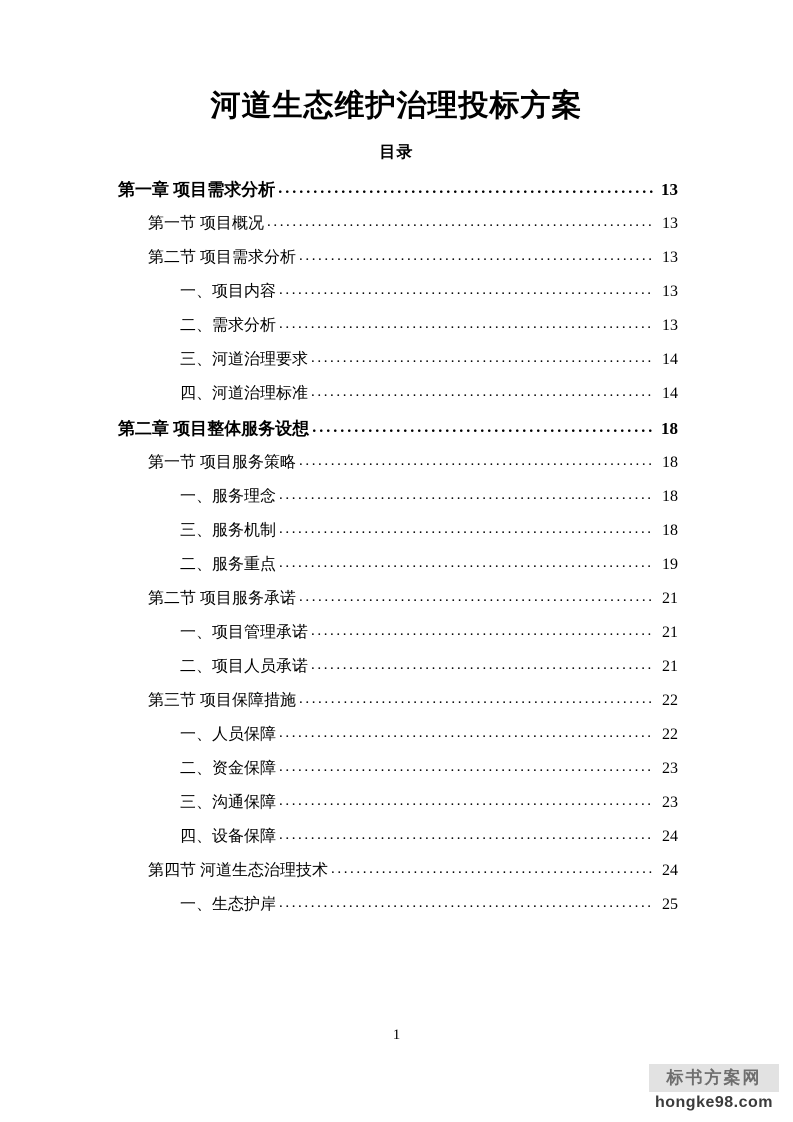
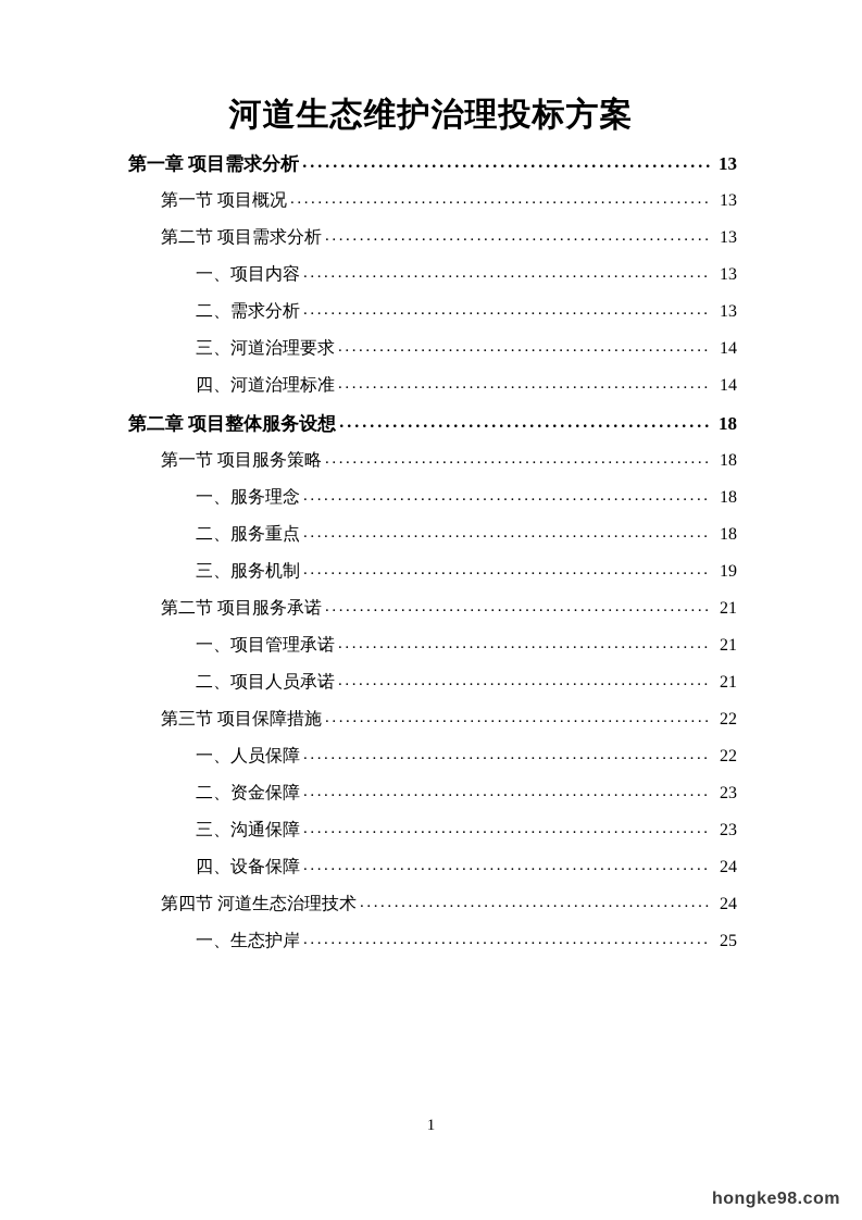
  河道生态维护治理投标方案
- 目录
  第一章 项目需求分析
  13
  第一节 项目概况
  13
  第二节 项目需求分析
  13
  一、项目内容
  13
  二、需求分析
  13
  三、河道治理要求
  14
  四、河道治理标准
  14
  第二章 项目整体服务设想
  18
  第一节 项目服务策略
  18
  一、服务理念
  18
- 三、服务机制
+ 二、服务重点
  18
- 二、服务重点
+ 三、服务机制
  19
  第二节 项目服务承诺
  21
  一、项目管理承诺
  21
  二、项目人员承诺
  21
  第三节 项目保障措施
  22
  一、人员保障
  22
  二、资金保障
  23
  三、沟通保障
  23
  四、设备保障
  24
  第四节 河道生态治理技术
  24
  一、生态护岸
  25
  1
- 标书方案网
  hongke98.com
